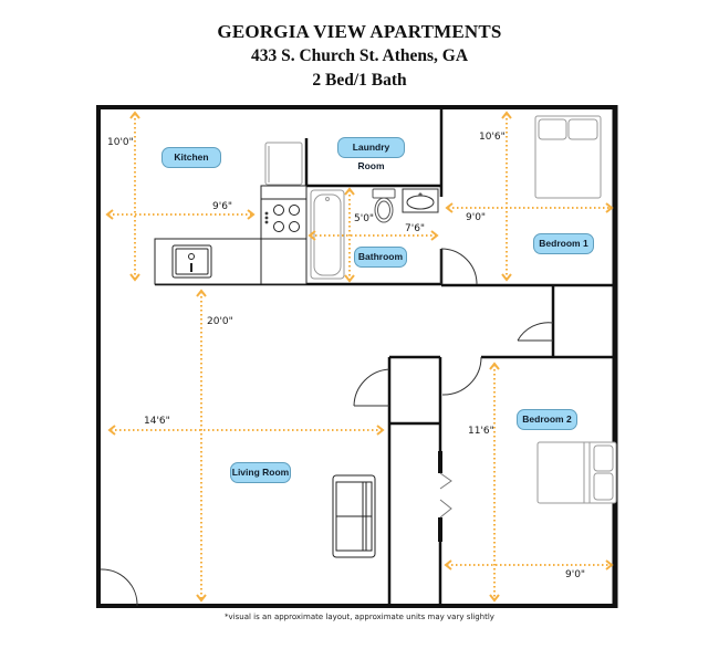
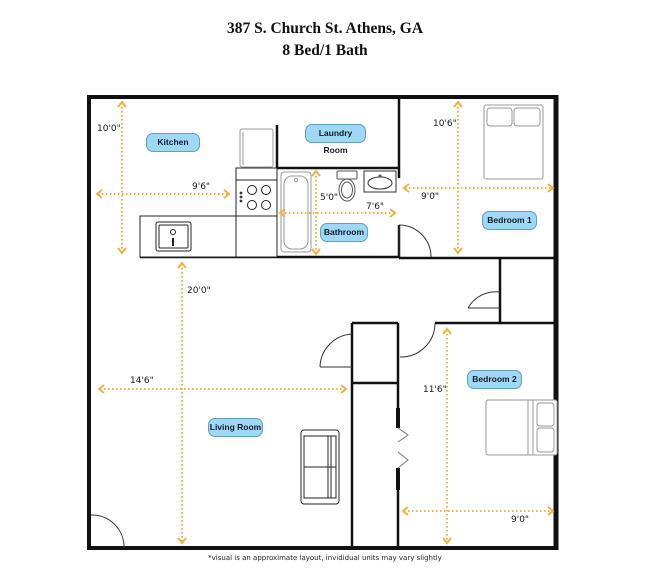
- GEORGIA VIEW APARTMENTS
- 433 S. Church St. Athens, GA
+ 387 S. Church St. Athens, GA
- 2 Bed/1 Bath
+ 8 Bed/1 Bath
  Kitchen
  Laundry Room
  Bathroom
  Bedroom 1
  Bedroom 2
  Living Room
  10'0"
  9'6"
  5'0"
  7'6"
  10'6"
  9'0"
  20'0"
  14'6"
  11'6"
  9'0"
- *visual is an approximate layout, approximate units may vary slightly
+ *visual is an approximate layout, invididual units may vary slightly
